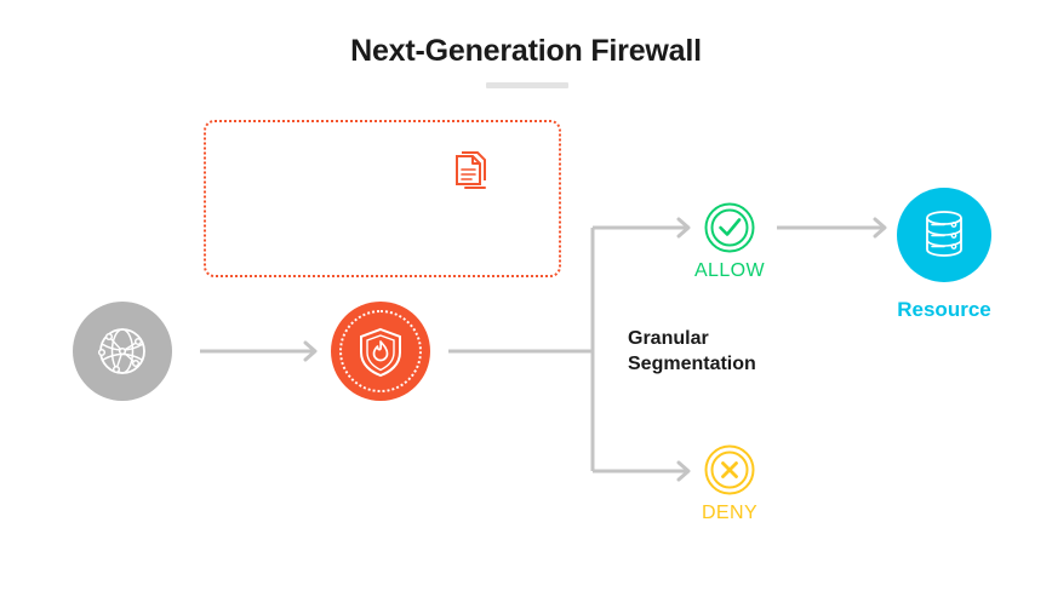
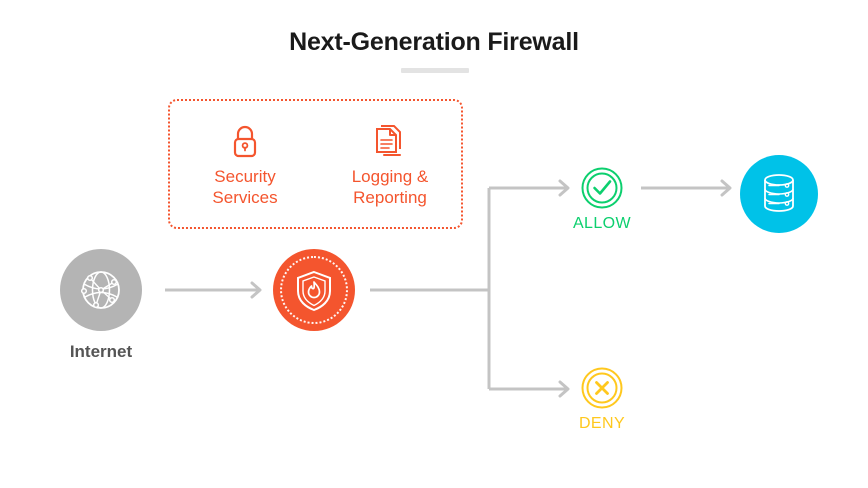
  Next-Generation Firewall
+ Security
+ Services
+ Logging &
+ Reporting
+ Internet
  ALLOW
  DENY
- Granular
- Segmentation
- Resource
